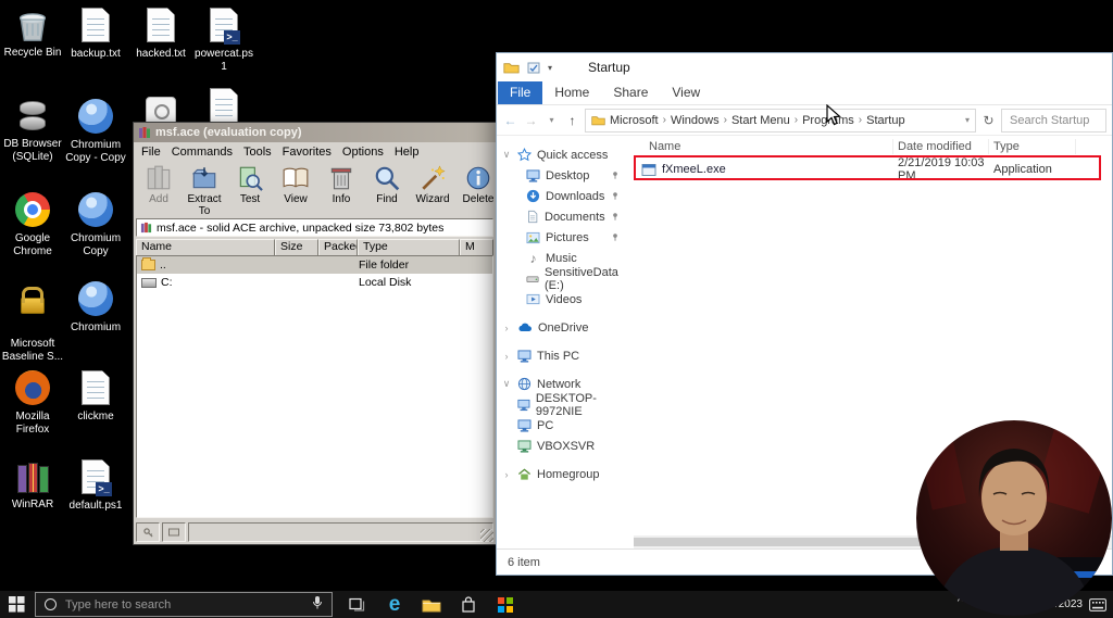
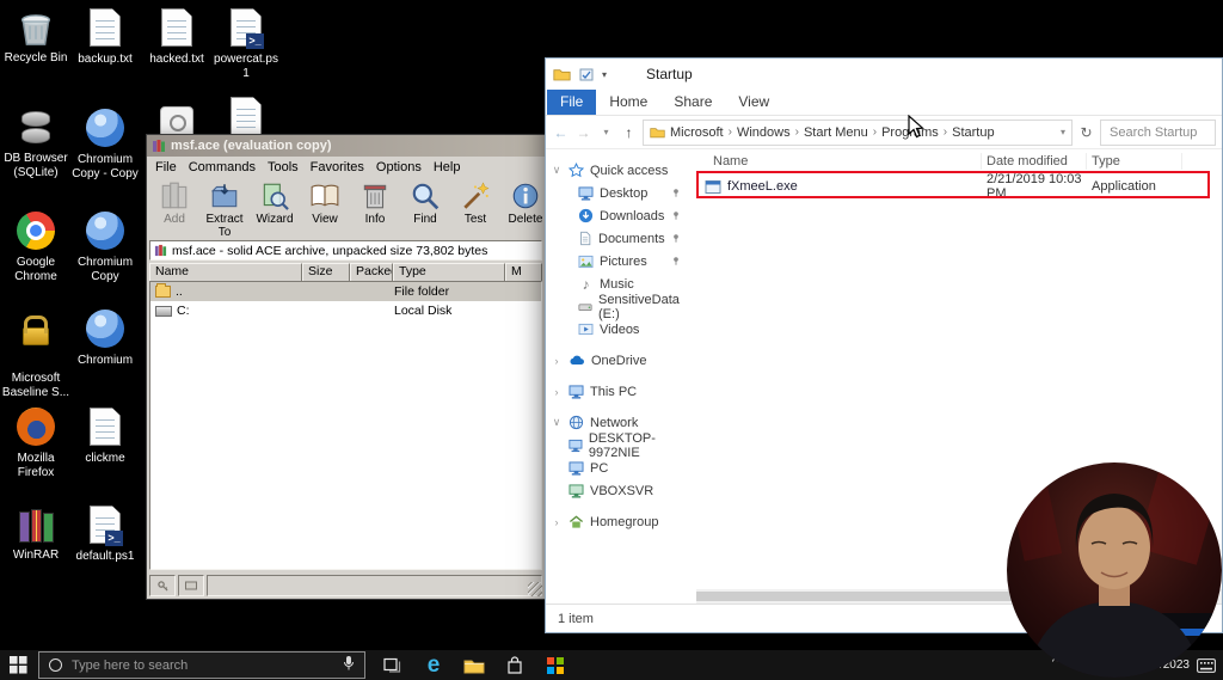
  Recycle Bin
  backup.txt
  hacked.txt
  >_
  powercat.ps1
  DB Browser (SQLite)
  Chromium Copy - Copy
  Google Chrome
  Chromium Copy
  Microsoft Baseline S...
  Chromium
  Mozilla Firefox
  clickme
  WinRAR
  >_
  default.ps1
  msf.ace (evaluation copy)
  File
  Commands
  Tools
  Favorites
  Options
  Help
  Add
  Extract To
- Test
+ Wizard
  View
  Info
  Find
- Wizard
+ Test
  Delete
  msf.ace - solid ACE archive, unpacked size 73,802 bytes
  Name
  Size
  Packe
  Type
  M
  ..
  File folder
  C:
  Local Disk
  ▾
  Startup
  File
  Home
  Share
  View
  ←
  →
  ▾
  ↑
  Microsoft
  ›
  Windows
  ›
  Start Menu
  ›
  Progms
  ›
  Startup
  ▾
  ↻
  Search Startup
  ∨
  Quick access
  Desktop
  Downloads
  Documents
  Pictures
  ♪
  Music
  SensitiveData (E:)
  Videos
  ›
  OneDrive
  ›
  This PC
  ∨
  Network
  DESKTOP-9972NIE
  PC
  VBOXSVR
  ›
  Homegroup
  Name
  Date modified
  Type
  fXmeeL.exe
  2/21/2019 10:03 PM
  Application
- 6 item
+ 1 item
  Type here to search
  e
  ^
  2023
